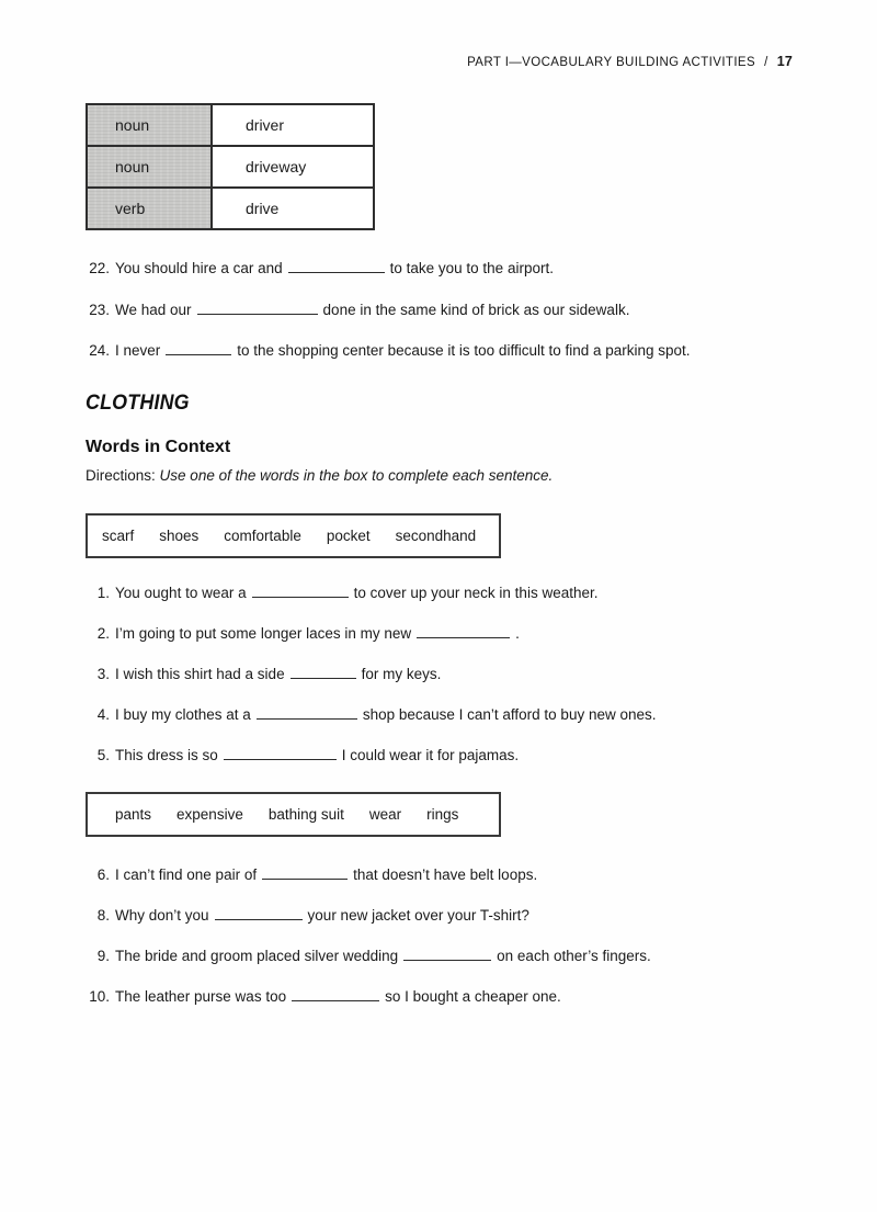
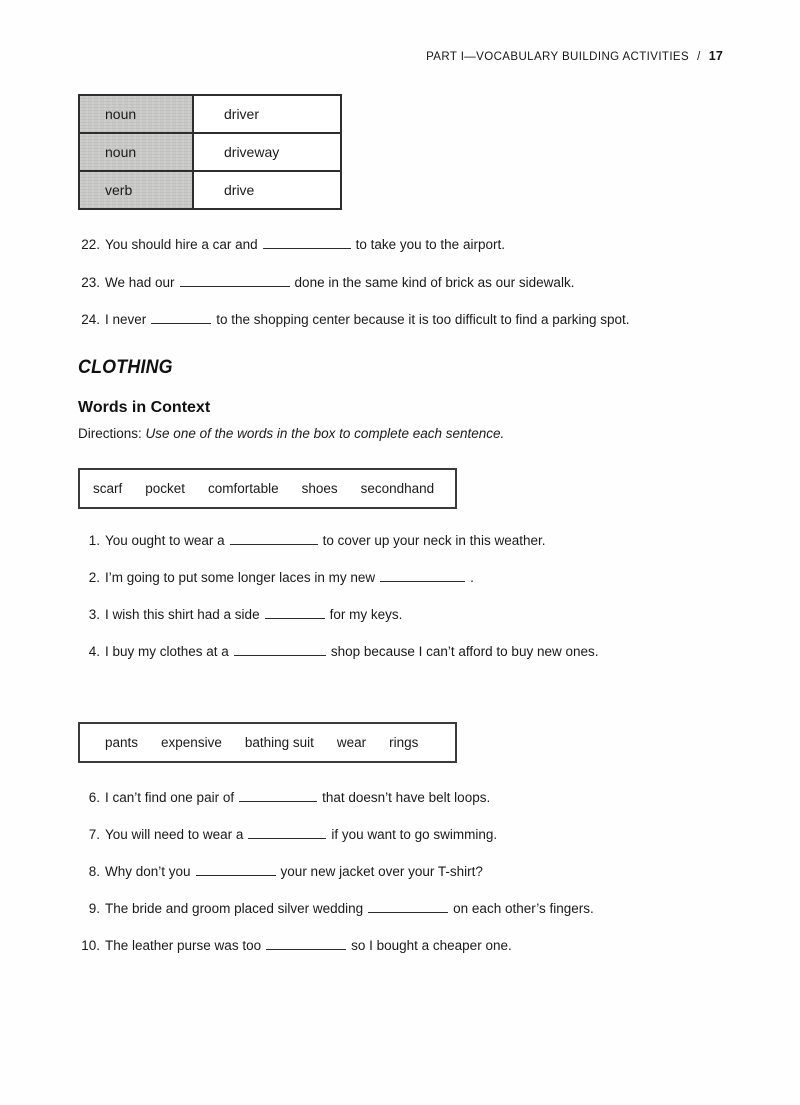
  PART I—VOCABULARY BUILDING ACTIVITIES / 17
  noun	driver
  noun	driveway
  verb	drive
  22. You should hire a car and to take you to the airport.
  23. We had our done in the same kind of brick as our sidewalk.
  24. I never to the shopping center because it is too difficult to find a parking spot.
  CLOTHING
  Words in Context
  Directions: Use one of the words in the box to complete each sentence.
  scarf
- shoes
+ pocket
  comfortable
- pocket
+ shoes
  secondhand
  1. You ought to wear a to cover up your neck in this weather.
  2. I’m going to put some longer laces in my new .
  3. I wish this shirt had a side for my keys.
  4. I buy my clothes at a shop because I can’t afford to buy new ones.
- 5. This dress is so I could wear it for pajamas.
  pants
  expensive
  bathing suit
  wear
  rings
  6. I can’t find one pair of that doesn’t have belt loops.
+ 7. You will need to wear a if you want to go swimming.
  8. Why don’t you your new jacket over your T-shirt?
  9. The bride and groom placed silver wedding on each other’s fingers.
  10. The leather purse was too so I bought a cheaper one.
